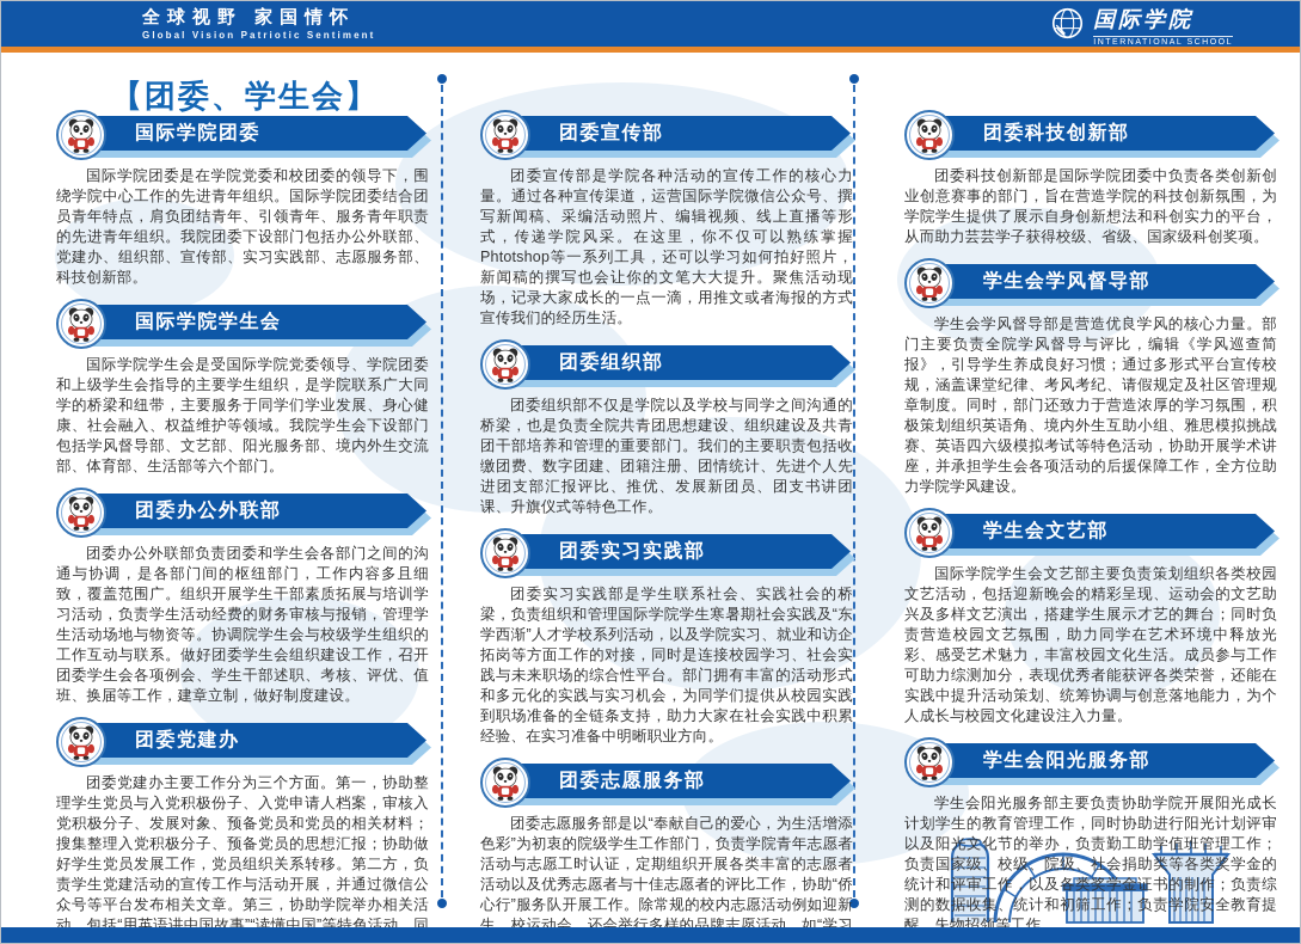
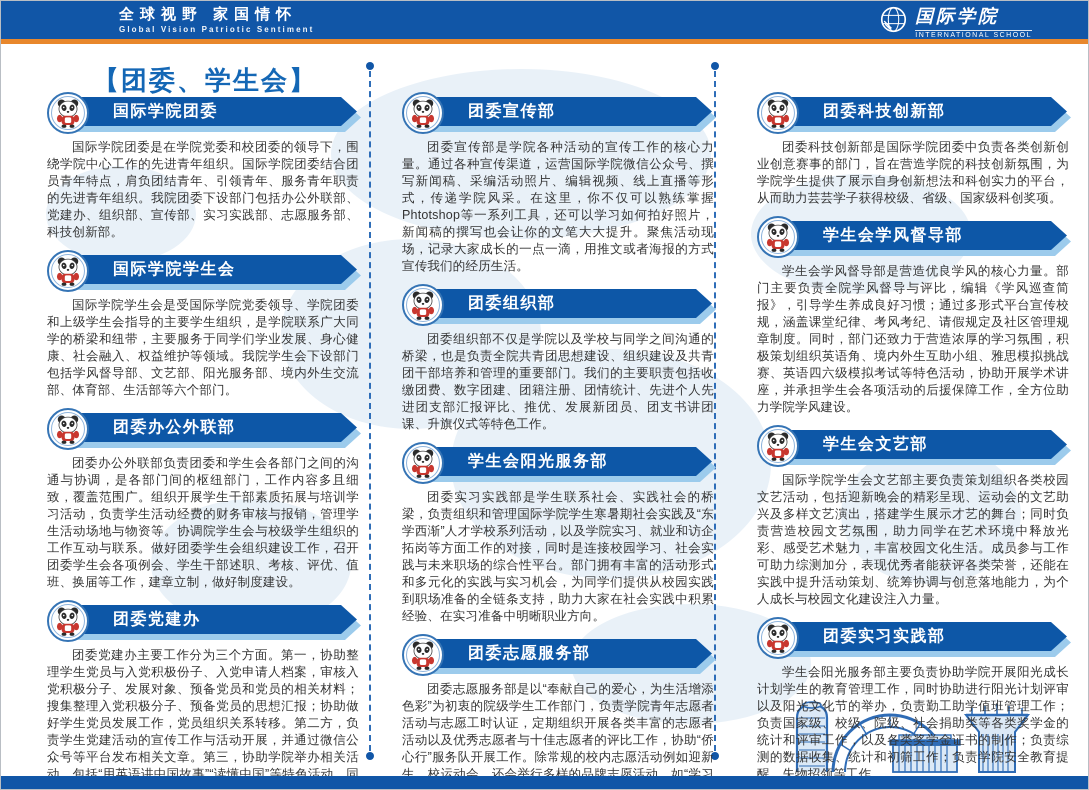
  全球视野 家国情怀
  Global Vision Patriotic Sentiment
  国际学院
  【团委、学生会】
  国际学院团委
  国际学院团委是在学院党委和校团委的领导下，围绕学院中心工作的先进青年组织。国际学院团委结合团员青年特点，肩负团结青年、引领青年、服务青年职责的先进青年组织。我院团委下设部门包括办公外联部、党建办、组织部、宣传部、实习实践部、志愿服务部、科技创新部。
  国际学院学生会
  国际学院学生会是受国际学院党委领导、学院团委和上级学生会指导的主要学生组织，是学院联系广大同学的桥梁和纽带，主要服务于同学们学业发展、身心健康、社会融入、权益维护等领域。我院学生会下设部门包括学风督导部、文艺部、阳光服务部、境内外生交流部、体育部、生活部等六个部门。
  团委办公外联部
  团委办公外联部负责团委和学生会各部门之间的沟通与协调，是各部门间的枢纽部门，工作内容多且细致，覆盖范围广。组织开展学生干部素质拓展与培训学习活动，负责学生活动经费的财务审核与报销，管理学生活动场地与物资等。协调院学生会与校级学生组织的工作互动与联系。做好团委学生会组织建设工作，召开团委学生会各项例会、学生干部述职、考核、评优、值班、换届等工作，建章立制，做好制度建设。
  团委党建办
  团委党建办主要工作分为三个方面。第一，协助整理学生党员与入党积极份子、入党申请人档案，审核入党积极分子、发展对象、预备党员和党员的相关材料；搜集整理入党积极分子、预备党员的思想汇报；协助做好学生党员发展工作，党员组织关系转移。第二方，负责学生党建活动的宣传工作与活动开展，并通过微信公众号等平台发布相关文章。第三，协助学院举办相关活动，包括“用英语讲中国故事”“读懂中国”等特色活动，同
  团委宣传部
  团委宣传部是学院各种活动的宣传工作的核心力量。通过各种宣传渠道，运营国际学院微信公众号、撰写新闻稿、采编活动照片、编辑视频、线上直播等形式，传递学院风采。在这里，你不仅可以熟练掌握Phtotshop等一系列工具，还可以学习如何拍好照片，新闻稿的撰写也会让你的文笔大大提升。聚焦活动现场，记录大家成长的一点一滴，用推文或者海报的方式宣传我们的经历生活。
  团委组织部
  团委组织部不仅是学院以及学校与同学之间沟通的桥梁，也是负责全院共青团思想建设、组织建设及共青团干部培养和管理的重要部门。我们的主要职责包括收缴团费、数字团建、团籍注册、团情统计、先进个人先进团支部汇报评比、推优、发展新团员、团支书讲团课、升旗仪式等特色工作。
- 团委实习实践部
+ 学生会阳光服务部
  团委实习实践部是学生联系社会、实践社会的桥梁，负责组织和管理国际学院学生寒暑期社会实践及“东学西渐”人才学校系列活动，以及学院实习、就业和访企拓岗等方面工作的对接，同时是连接校园学习、社会实践与未来职场的综合性平台。部门拥有丰富的活动形式和多元化的实践与实习机会，为同学们提供从校园实践到职场准备的全链条支持，助力大家在社会实践中积累经验、在实习准备中明晰职业方向。
  团委志愿服务部
  团委志愿服务部是以“奉献自己的爱心，为生活增添色彩”为初衷的院级学生工作部门，负责学院青年志愿者活动与志愿工时认证，定期组织开展各类丰富的志愿者活动以及优秀志愿者与十佳志愿者的评比工作，协助“侨心行”服务队开展工作。除常规的校内志愿活动例如迎新生、校运动会，还会举行多样的品牌志愿活动，如“学习
  团委科技创新部
  团委科技创新部是国际学院团委中负责各类创新创业创意赛事的部门，旨在营造学院的科技创新氛围，为学院学生提供了展示自身创新想法和科创实力的平台，从而助力芸芸学子获得校级、省级、国家级科创奖项。
  学生会学风督导部
  学生会学风督导部是营造优良学风的核心力量。部门主要负责全院学风督导与评比，编辑《学风巡查简报》，引导学生养成良好习惯；通过多形式平台宣传校规，涵盖课堂纪律、考风考纪、请假规定及社区管理规章制度。同时，部门还致力于营造浓厚的学习氛围，积极策划组织英语角、境内外生互助小组、雅思模拟挑战赛、英语四六级模拟考试等特色活动，协助开展学术讲座，并承担学生会各项活动的后援保障工作，全方位助力学院学风建设。
  学生会文艺部
  国际学院学生会文艺部主要负责策划组织各类校园文艺活动，包括迎新晚会的精彩呈现、运动会的文艺助兴及多样文艺演出，搭建学生展示才艺的舞台；同时负责营造校园文艺氛围，助力同学在艺术环境中释放光彩、感受艺术魅力，丰富校园文化生活。成员参与工作可助力综测加分，表现优秀者能获评各类荣誉，还能在实践中提升活动策划、统筹协调与创意落地能力，为个人成长与校园文化建设注入力量。
- 学生会阳光服务部
+ 团委实习实践部
  学生会阳光服务部主要负责协助学院开展阳光成长计划学生的教育管理工作，同时协助进行阳光计划评审以及阳光文化节的举办，负责勤工助学值班管理工作；负责国家级、校级、院级、社会捐助类等各类奖学金的统计和评审工作，以及各类奖学金证书的制作；负责综测的数据收集、统计和初筛工作；负责学院安全教育提醒、失物招领等工作。
